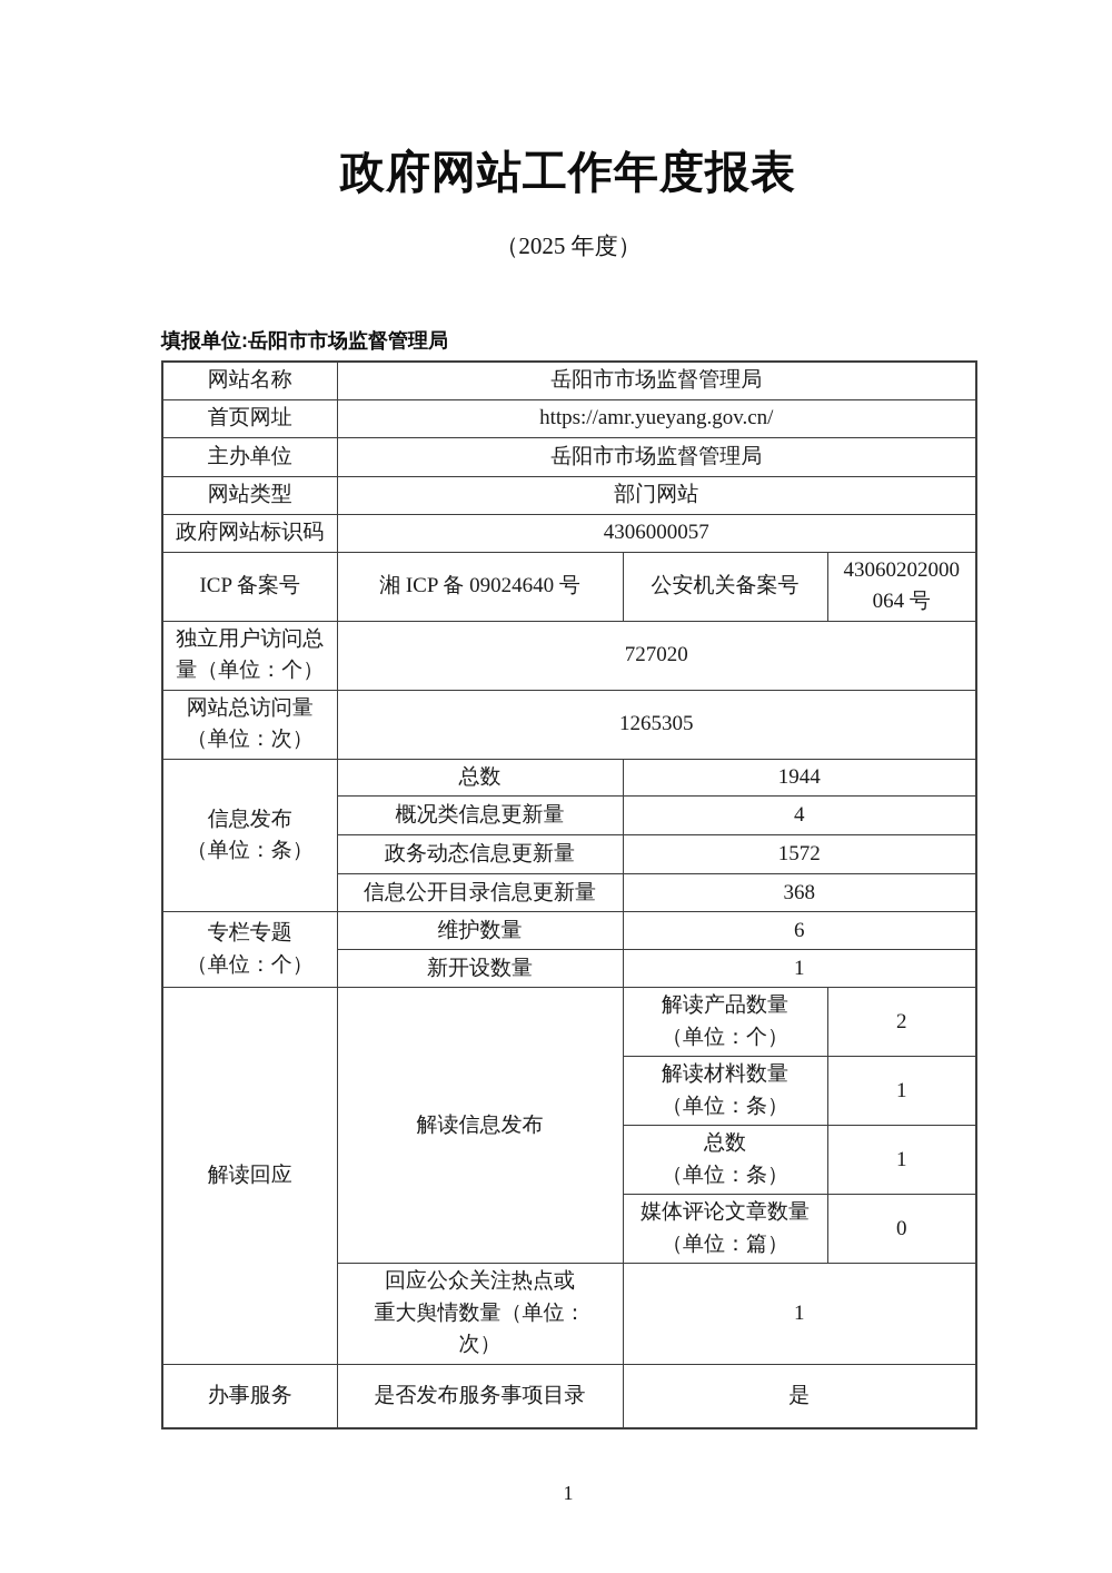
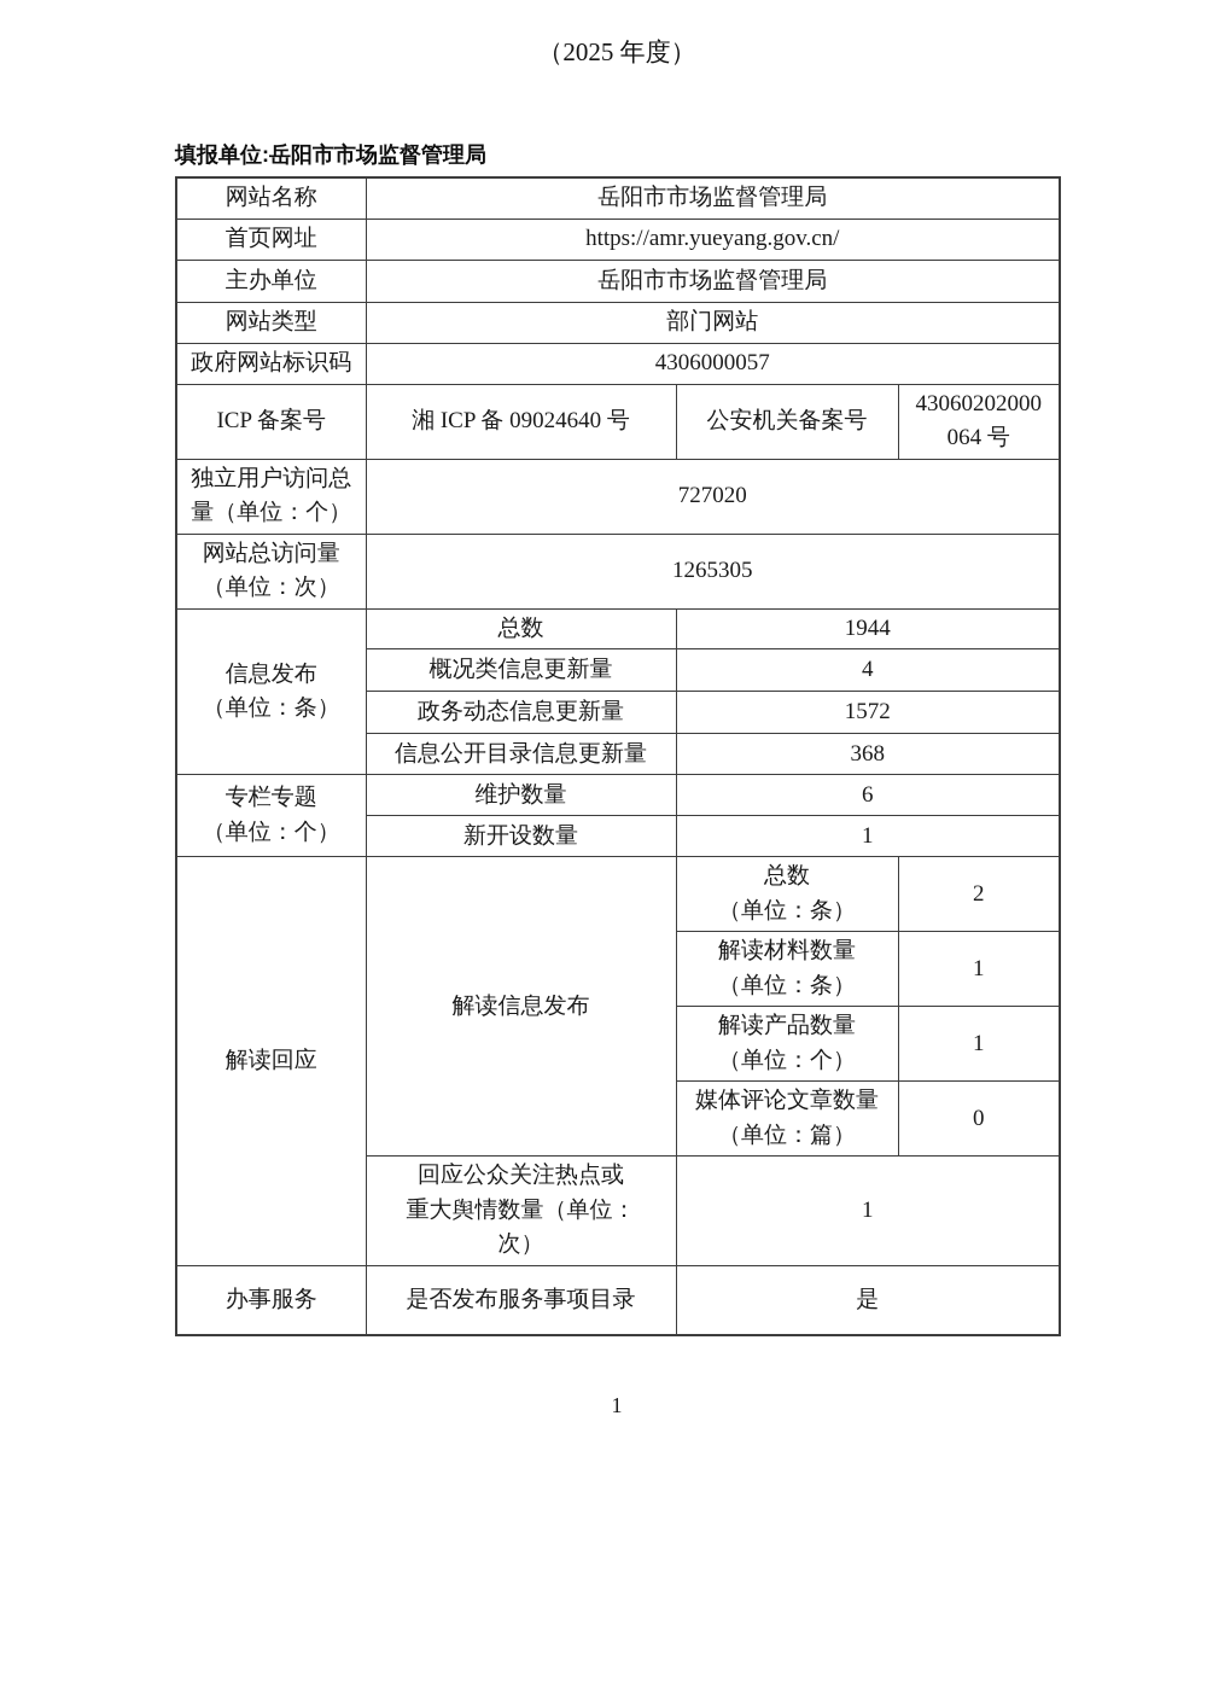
- 政府网站工作年度报表
  （2025 年度）
  填报单位:岳阳市市场监督管理局
  网站名称	岳阳市市场监督管理局
  首页网址	https://amr.yueyang.gov.cn/
  主办单位	岳阳市市场监督管理局
  网站类型	部门网站
  政府网站标识码	4306000057
  ICP 备案号	湘 ICP 备 09024640 号	公安机关备案号	43060202000 064 号
  独立用户访问总 量（单位：个）	727020
  网站总访问量 （单位：次）	1265305
  信息发布 （单位：条）	总数	1944
  概况类信息更新量	4
  政务动态信息更新量	1572
  信息公开目录信息更新量	368
  专栏专题 （单位：个）	维护数量	6
  新开设数量	1
- 解读回应	解读信息发布	解读产品数量 （单位：个）	2
+ 解读回应	解读信息发布	总数 （单位：条）	2
  解读材料数量 （单位：条）	1
- 总数 （单位：条）	1
+ 解读产品数量 （单位：个）	1
  媒体评论文章数量 （单位：篇）	0
  回应公众关注热点或 重大舆情数量（单位： 次）	1
  办事服务	是否发布服务事项目录	是
  1
